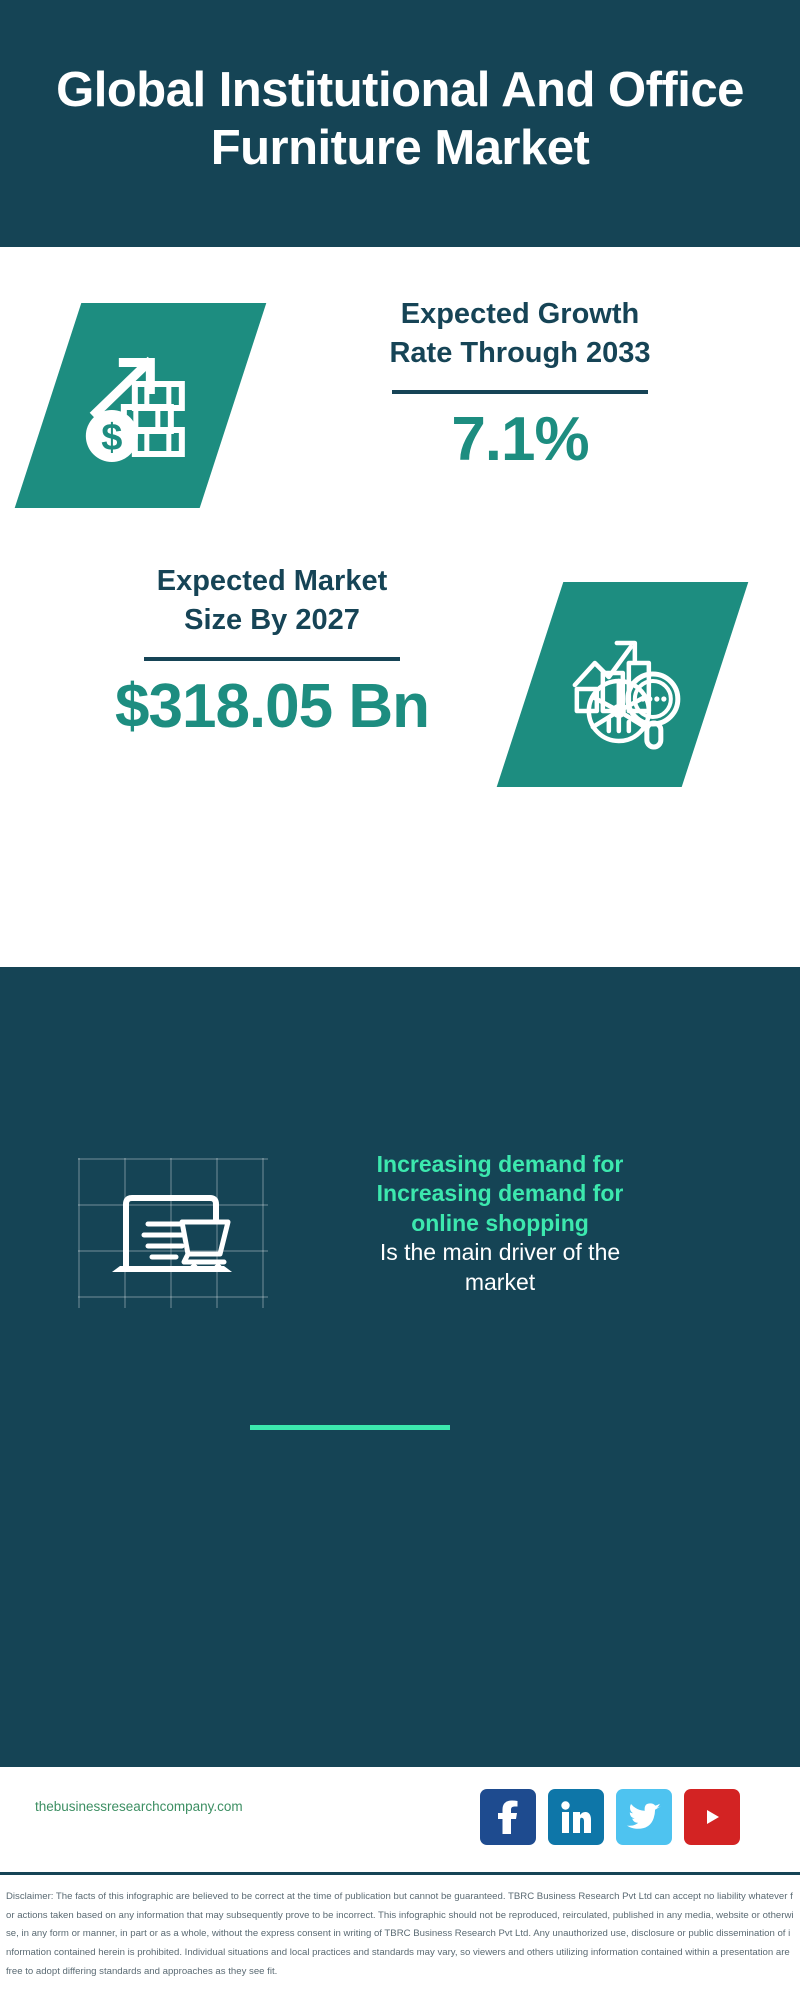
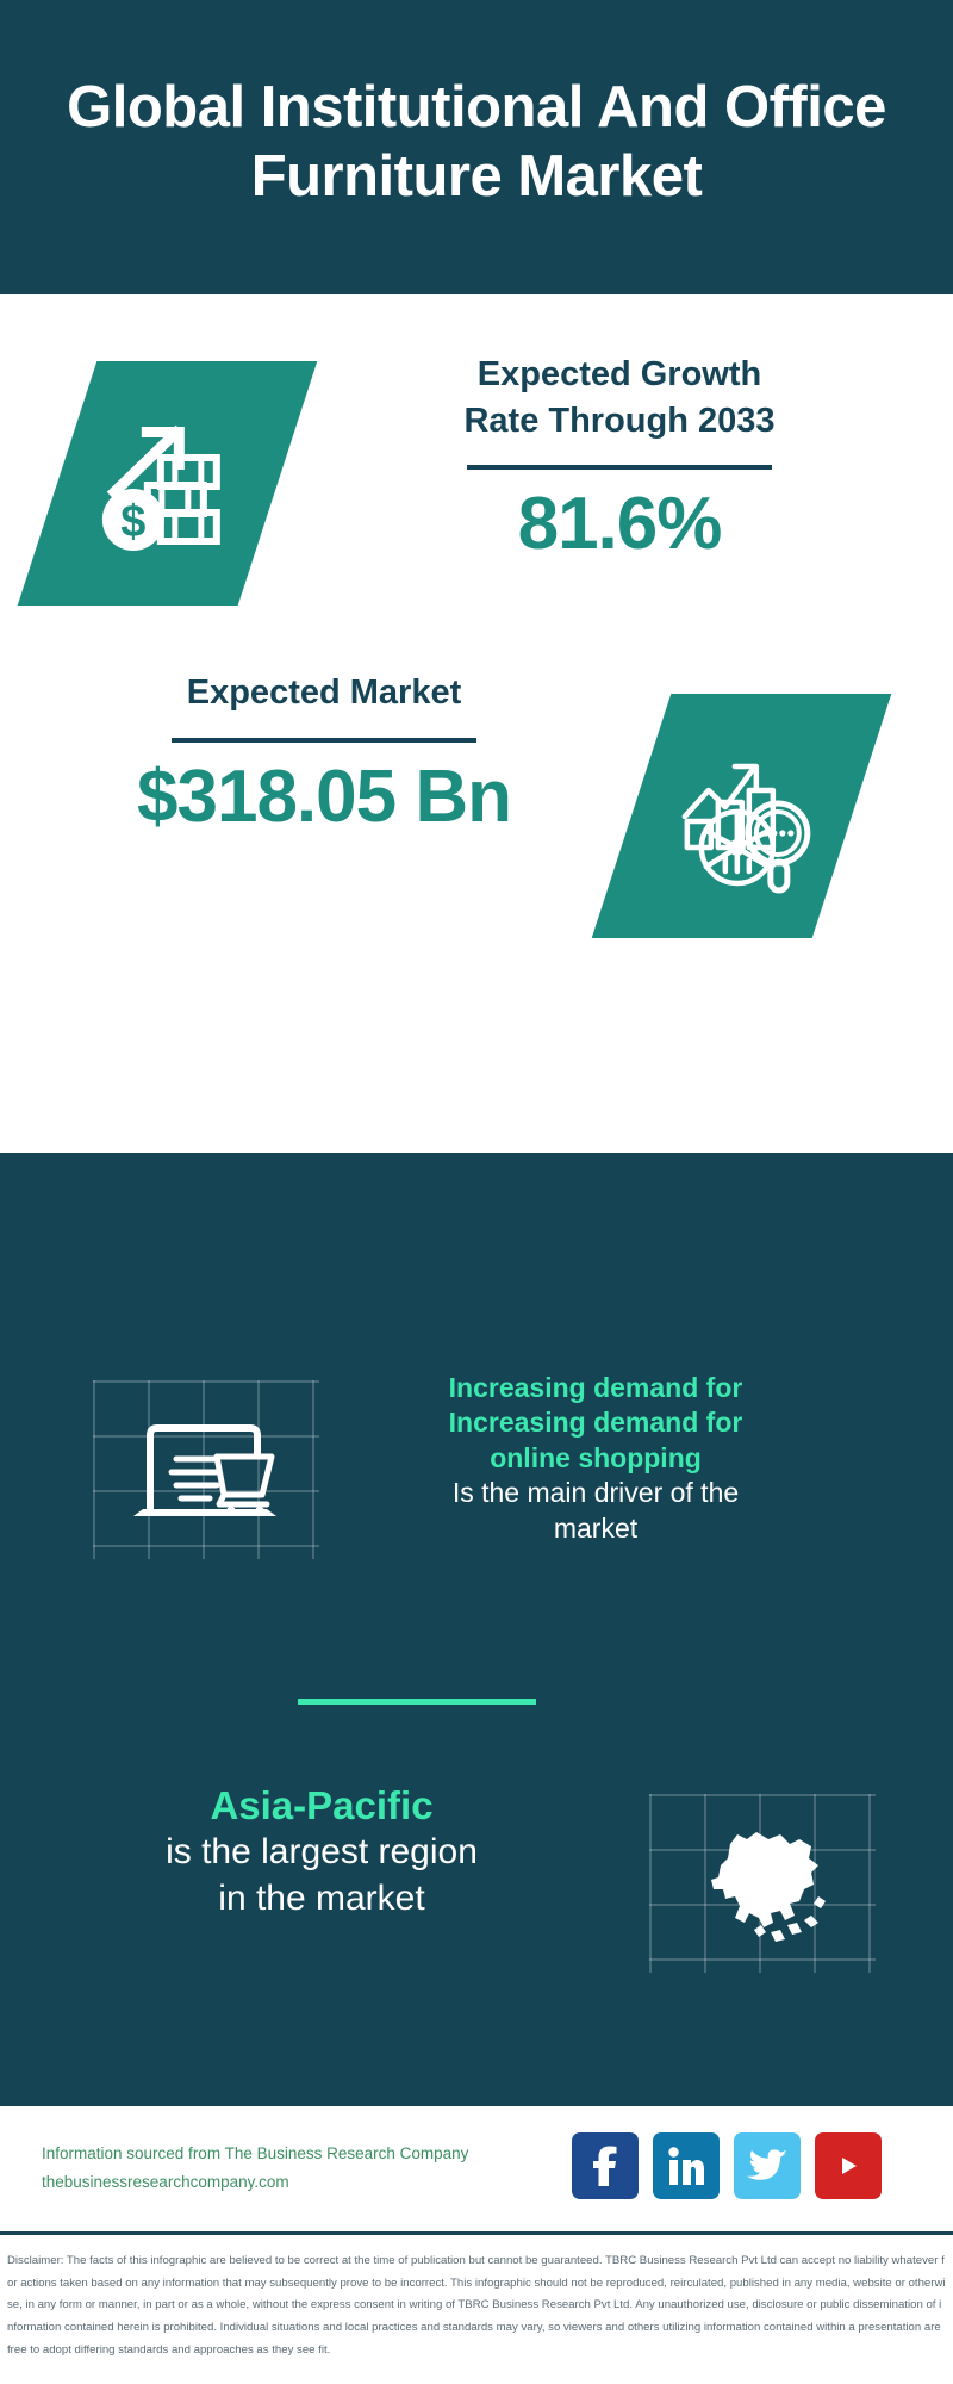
  Global Institutional And Office Furniture Market
  Expected Growth
  Rate Through 2033
- 7.1%
+ 81.6%
  Expected Market
- Size By 2027
  $318.05 Bn
  Increasing demand for
  Increasing demand for
  online shopping
  Is the main driver of the
  market
+ Asia-Pacific
+ is the largest region
+ in the market
+ Information sourced from The Business Research Company
  thebusinessresearchcompany.com
  Disclaimer: The facts of this infographic are believed to be correct at the time of publication but cannot be guaranteed. TBRC Business Research Pvt Ltd can accept no liability whatever for actions taken based on any information that may subsequently prove to be incorrect. This infographic should not be reproduced, reirculated, published in any media, website or otherwise, in any form or manner, in part or as a whole, without the express consent in writing of TBRC Business Research Pvt Ltd. Any unauthorized use, disclosure or public dissemination of information contained herein is prohibited. Individual situations and local practices and standards may vary, so viewers and others utilizing information contained within a presentation are free to adopt differing standards and approaches as they see fit.
